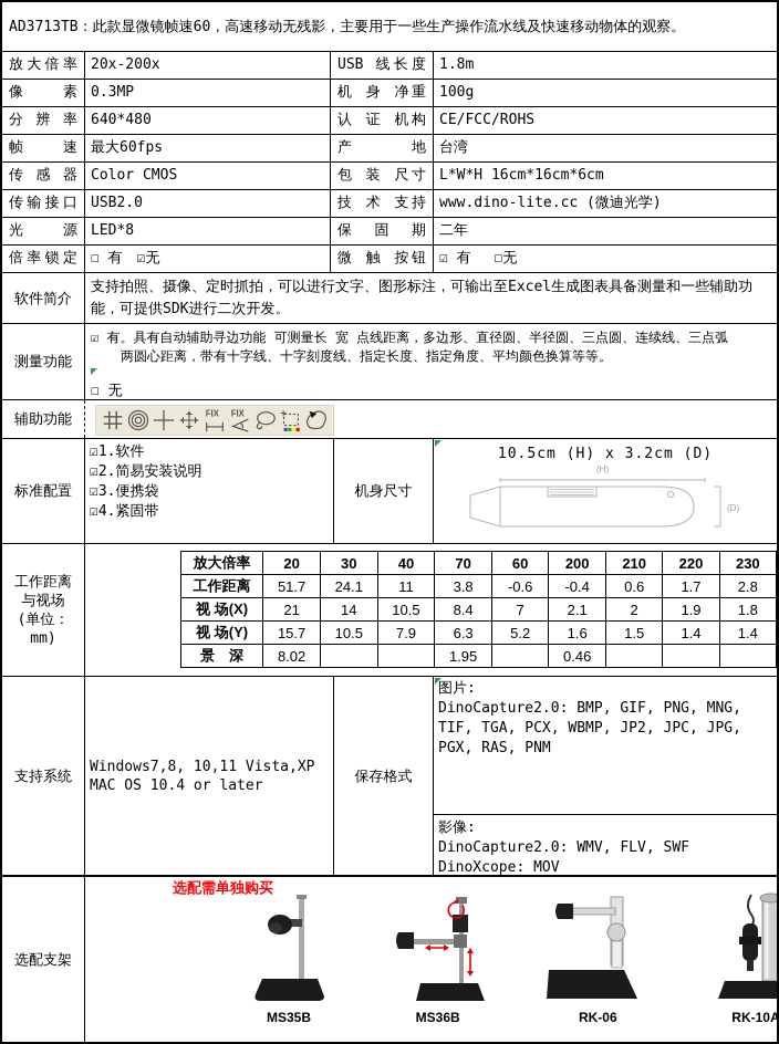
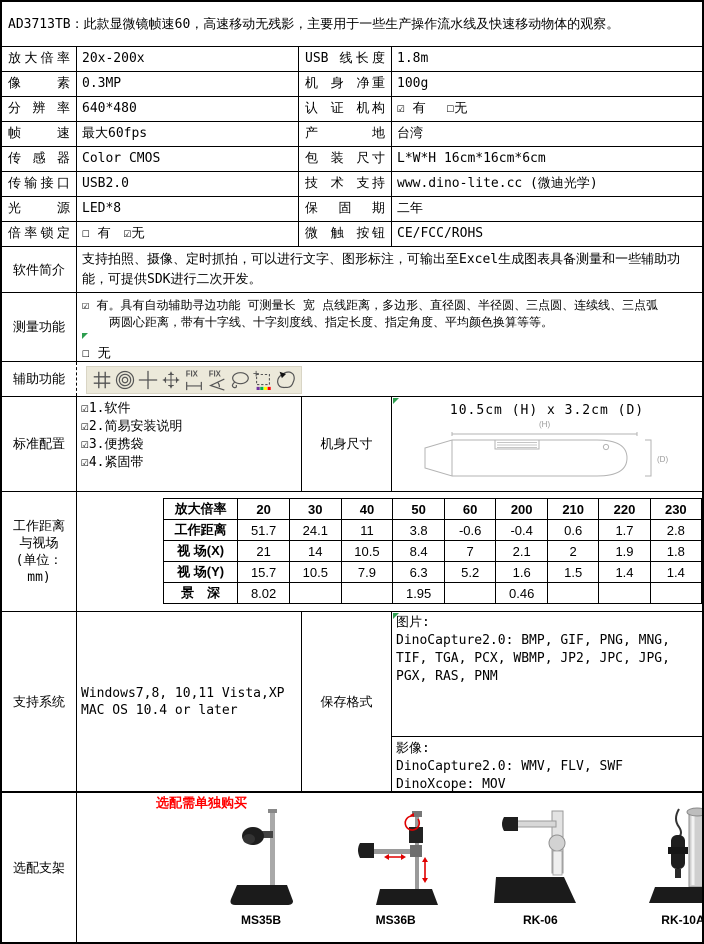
  AD3713TB：此款显微镜帧速60，高速移动无残影，主要用于一些生产操作流水线及快速移动物体的观察。
  放大倍率
  20x-200x
  USB 线长度
  1.8m
  像 素
  0.3MP
  机 身 净重
  100g
  分 辨 率
  640*480
  认 证 机构
- CE/FCC/ROHS
+ ☑ 有 ☐无
  帧 速
  最大60fps
  产 地
  台湾
  传 感 器
  Color CMOS
  包 装 尺寸
  L*W*H 16cm*16cm*6cm
  传输接口
  USB2.0
  技 术 支持
  www.dino-lite.cc (微迪光学)
  光 源
  LED*8
  保 固 期
  二年
  倍率锁定
  ☐ 有 ☑无
  微 触 按钮
- ☑ 有 ☐无
+ CE/FCC/ROHS
  软件简介
  支持拍照、摄像、定时抓拍，可以进行文字、图形标注，可输出至Excel生成图表具备测量和一些辅助功能，可提供SDK进行二次开发。
  测量功能
  ☑ 有。具有自动辅助寻边功能 可测量长 宽 点线距离，多边形、直径圆、半径圆、三点圆、连续线、三点弧
  两圆心距离，带有十字线、十字刻度线、指定长度、指定角度、平均颜色换算等等。
  ☐ 无
  辅助功能
  FIX
  FIX
  标准配置
  ☑1.软件
  ☑2.简易安装说明
  ☑3.便携袋
  ☑4.紧固带
  机身尺寸
  10.5cm (H) x 3.2cm (D)
  (H)
  (D)
  工作距离
  与视场
  (单位：
  mm)
- 放大倍率	20	30	40	70	60	200	210	220	230
+ 放大倍率	20	30	40	50	60	200	210	220	230
  工作距离	51.7	24.1	11	3.8	-0.6	-0.4	0.6	1.7	2.8
  视 场(X)	21	14	10.5	8.4	7	2.1	2	1.9	1.8
  视 场(Y)	15.7	10.5	7.9	6.3	5.2	1.6	1.5	1.4	1.4
  景 深	8.02			1.95		0.46
  支持系统
  Windows7,8, 10,11 Vista,XP
  MAC OS 10.4 or later
  保存格式
  图片:
  DinoCapture2.0: BMP, GIF, PNG, MNG,
  TIF, TGA, PCX, WBMP, JP2, JPC, JPG,
  PGX, RAS, PNM
  影像:
  DinoCapture2.0: WMV, FLV, SWF
  DinoXcope: MOV
  选配支架
  选配需单独购买
  MS35B
  MS36B
  RK-06
  RK-10A
